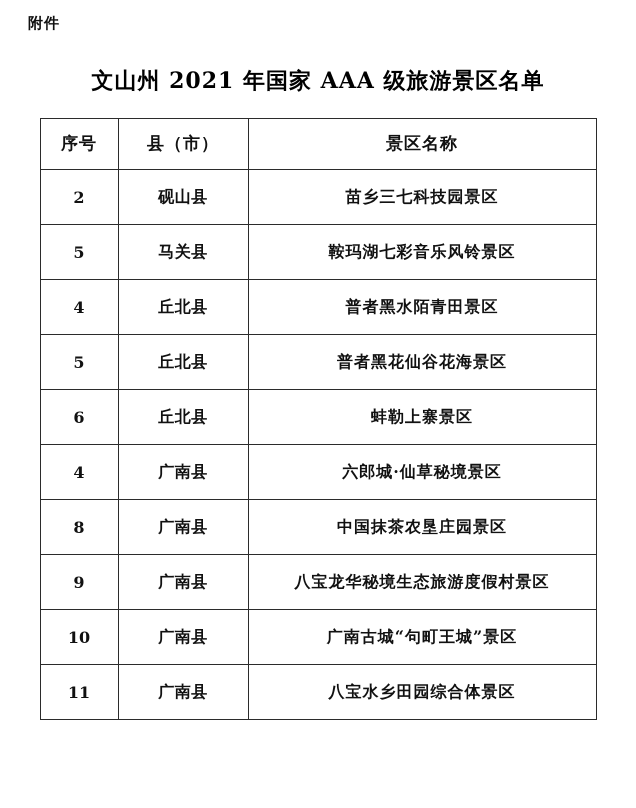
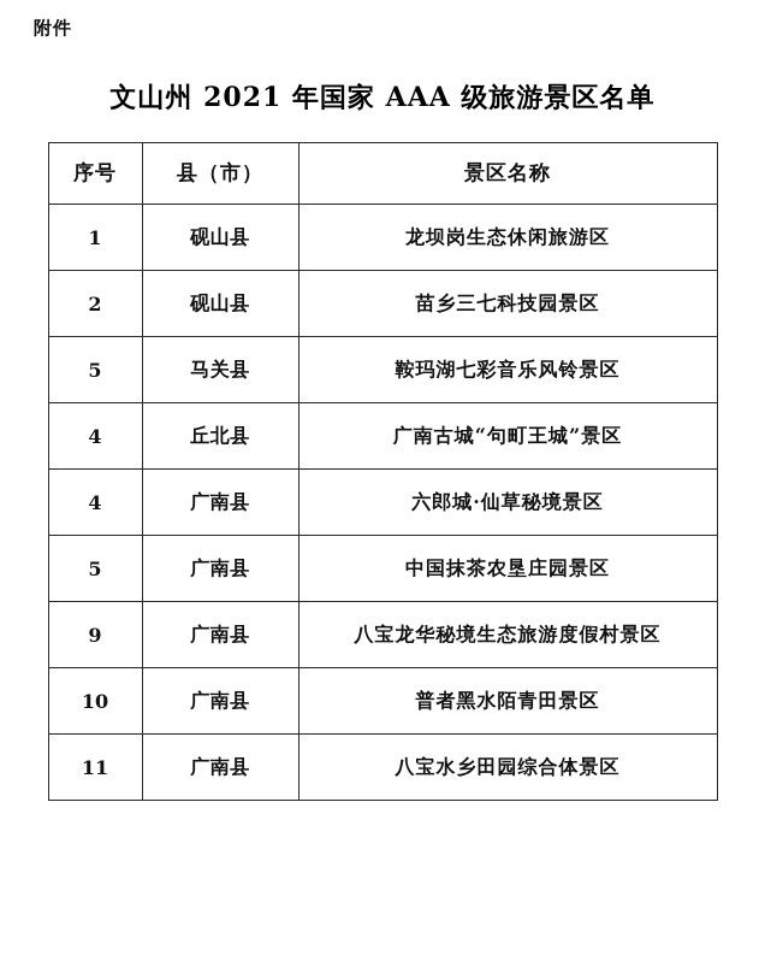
  附件
  文山州 2021 年国家 AAA 级旅游景区名单
  序号	县（市）	景区名称
+ 1	砚山县	龙坝岗生态休闲旅游区
  2	砚山县	苗乡三七科技园景区
  5	马关县	鞍玛湖七彩音乐风铃景区
- 4	丘北县	普者黑水陌青田景区
+ 4	丘北县	广南古城“句町王城”景区
- 5	丘北县	普者黑花仙谷花海景区
- 6	丘北县	蚌勒上寨景区
  4	广南县	六郎城·仙草秘境景区
- 8	广南县	中国抹茶农垦庄园景区
+ 5	广南县	中国抹茶农垦庄园景区
  9	广南县	八宝龙华秘境生态旅游度假村景区
- 10	广南县	广南古城“句町王城”景区
+ 10	广南县	普者黑水陌青田景区
  11	广南县	八宝水乡田园综合体景区
